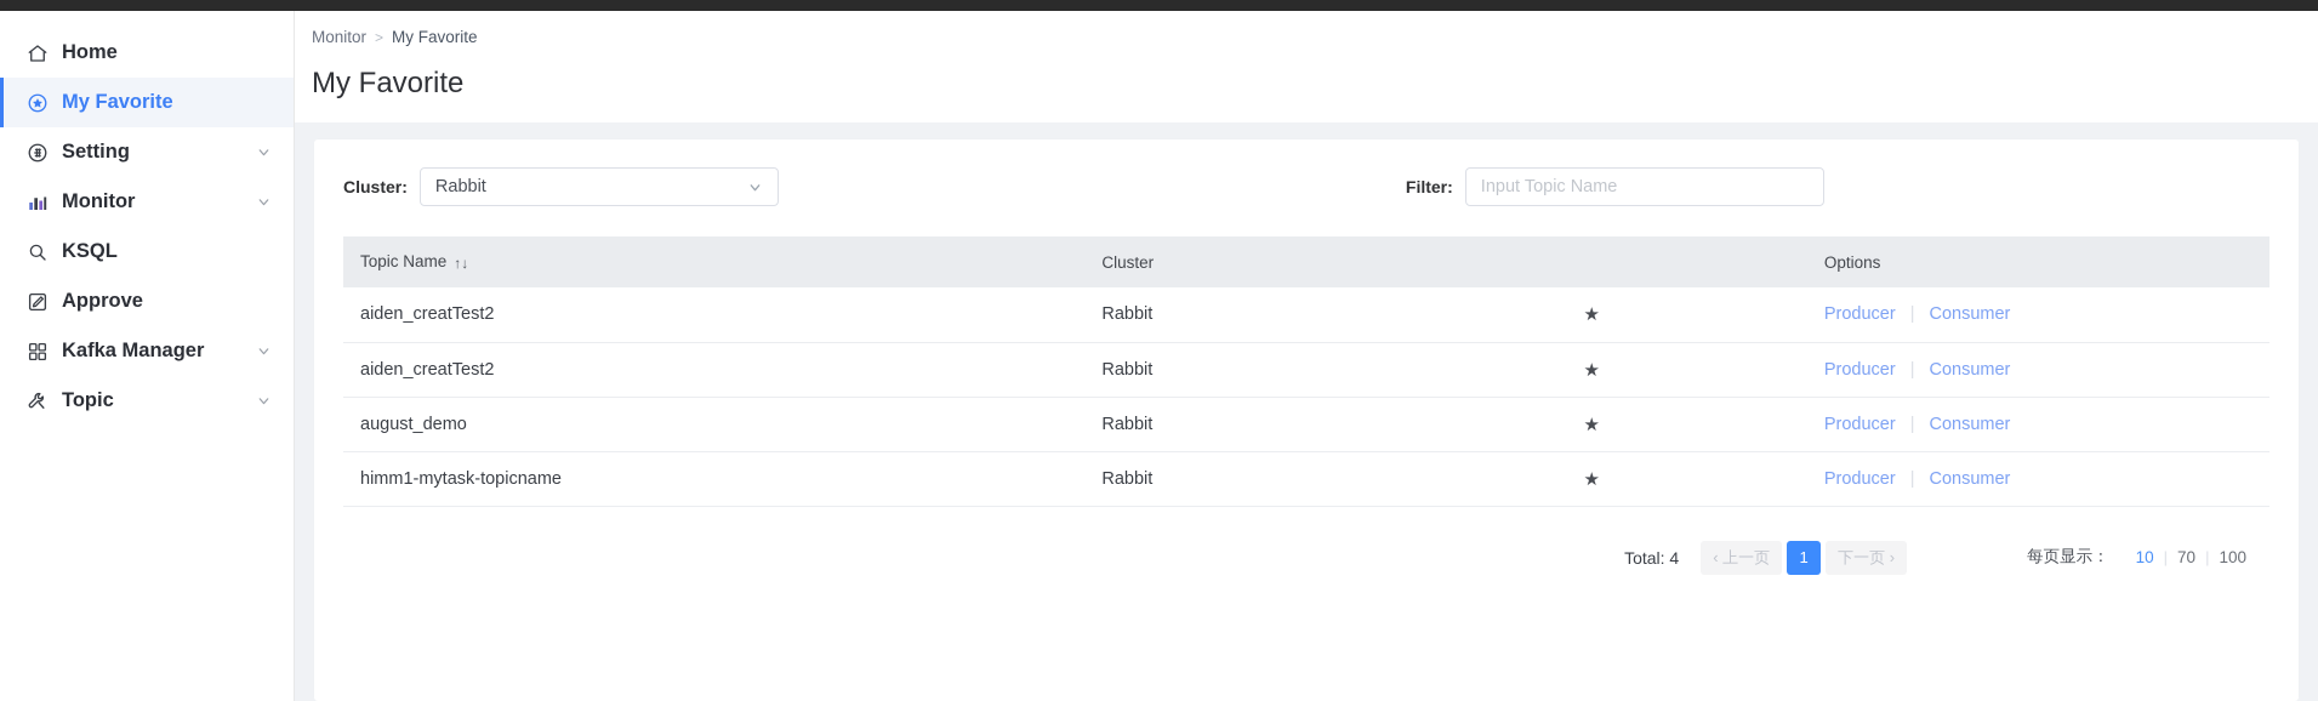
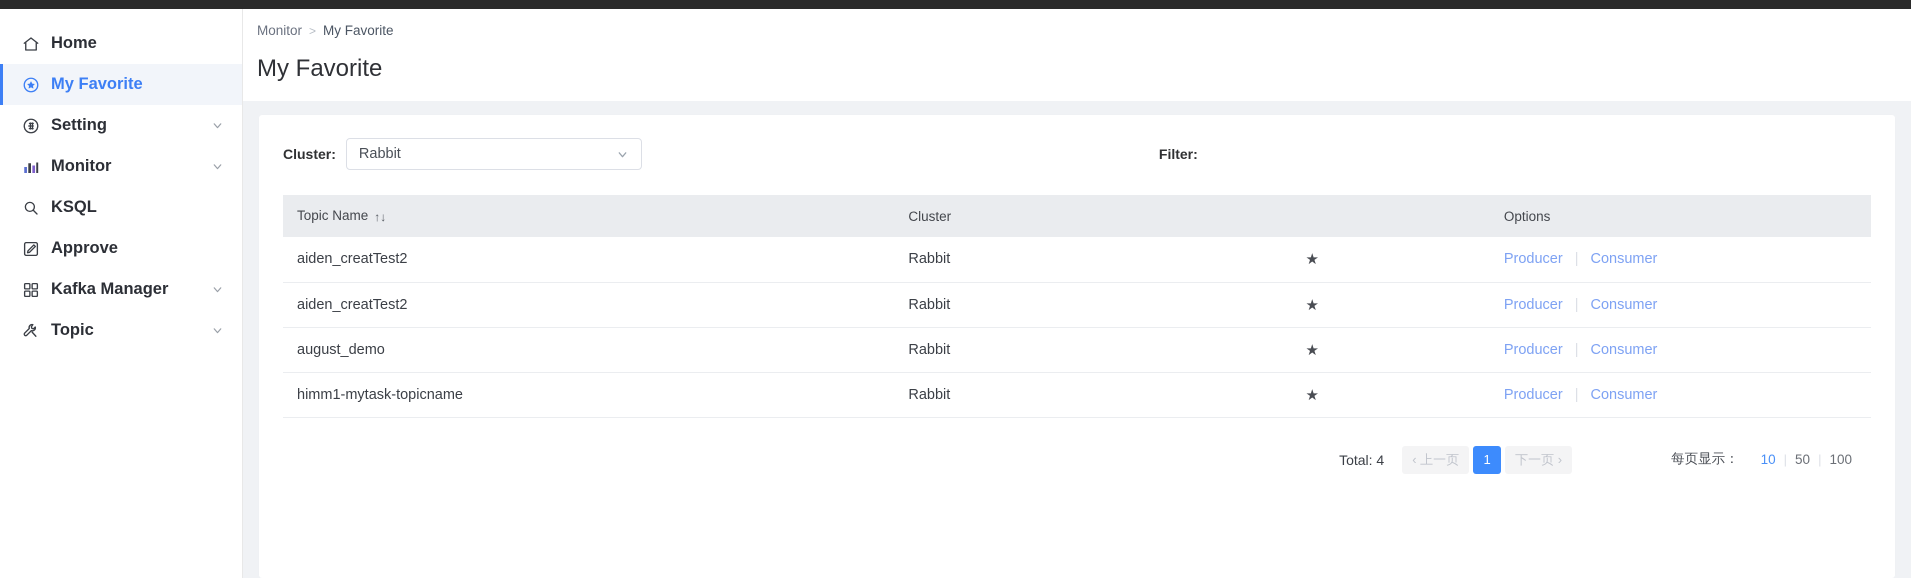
  Home
  My Favorite
  Setting
  Monitor
  KSQL
  Approve
  Kafka Manager
  Topic
  Monitor
  >
  My Favorite
  My Favorite
  Cluster:
  Rabbit
  Filter:
- Input Topic Name
  Topic Name ↑↓	Cluster		Options
  aiden_creatTest2	Rabbit	★	Producer | Consumer
  aiden_creatTest2	Rabbit	★	Producer | Consumer
  august_demo	Rabbit	★	Producer | Consumer
  himm1-mytask-topicname	Rabbit	★	Producer | Consumer
  Total: 4
  ‹ 上一页
  1
  下一页 ›
  每页显示：
  10
  |
- 70
+ 50
  |
  100
